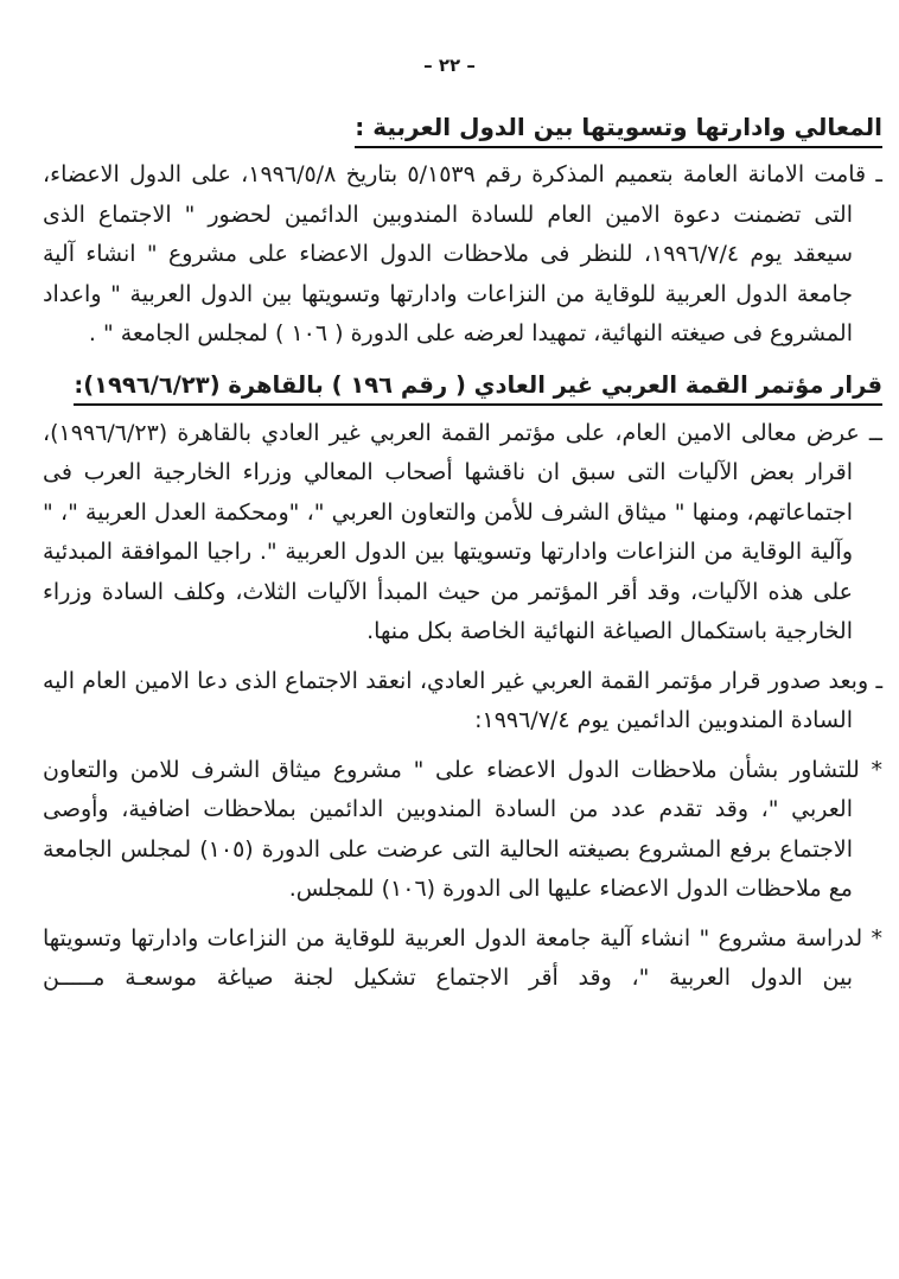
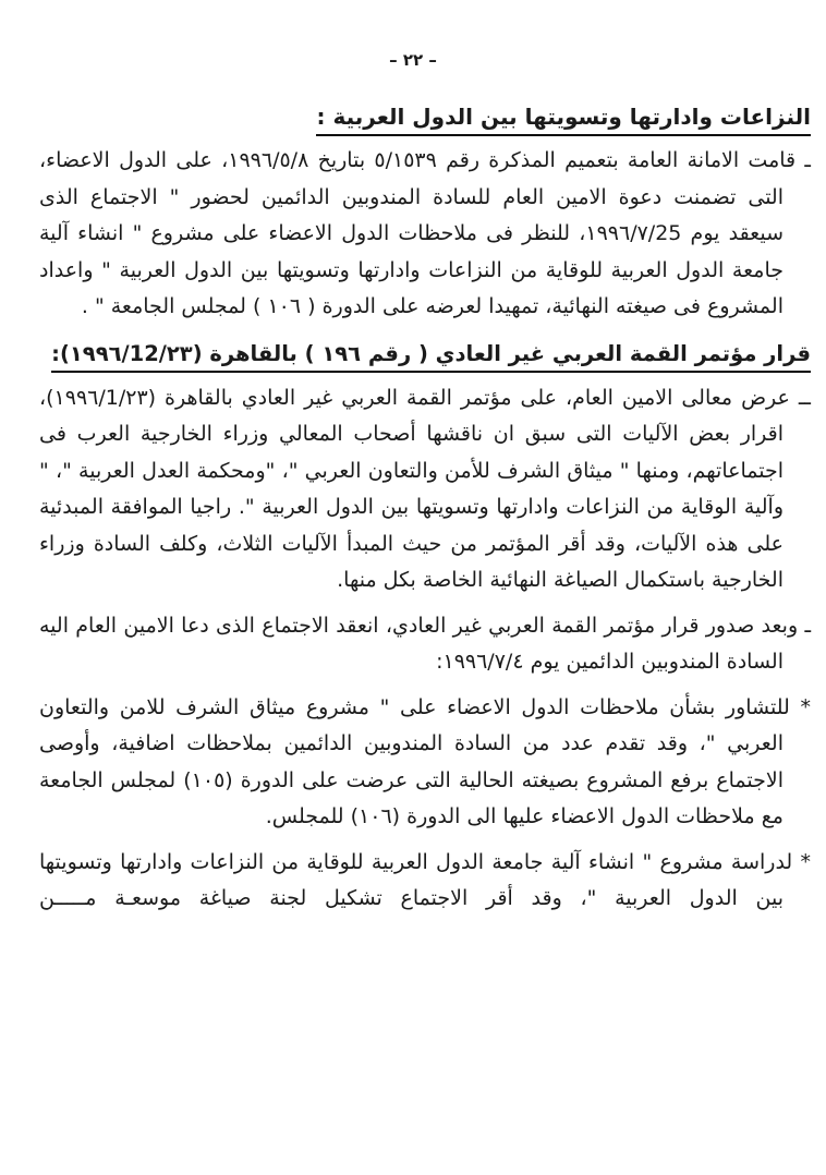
  – ٢٢ –
- المعالي وادارتها وتسويتها بين الدول العربية :
+ النزاعات وادارتها وتسويتها بين الدول العربية :
- ـ قامت الامانة العامة بتعميم المذكرة رقم ٥/١٥٣٩ بتاريخ ١٩٩٦/٥/٨، على الدول الاعضاء، التى تضمنت دعوة الامين العام للسادة المندوبين الدائمين لحضور " الاجتماع الذى سيعقد يوم ١٩٩٦/٧/٤، للنظر فى ملاحظات الدول الاعضاء على مشروع " انشاء آلية جامعة الدول العربية للوقاية من النزاعات وادارتها وتسويتها بين الدول العربية " واعداد المشروع فى صيغته النهائية، تمهيدا لعرضه على الدورة ( ١٠٦ ) لمجلس الجامعة " .
+ ـ قامت الامانة العامة بتعميم المذكرة رقم ٥/١٥٣٩ بتاريخ ١٩٩٦/٥/٨، على الدول الاعضاء، التى تضمنت دعوة الامين العام للسادة المندوبين الدائمين لحضور " الاجتماع الذى سيعقد يوم ١٩٩٦/٧/25، للنظر فى ملاحظات الدول الاعضاء على مشروع " انشاء آلية جامعة الدول العربية للوقاية من النزاعات وادارتها وتسويتها بين الدول العربية " واعداد المشروع فى صيغته النهائية، تمهيدا لعرضه على الدورة ( ١٠٦ ) لمجلس الجامعة " .
- قرار مؤتمر القمة العربي غير العادي ( رقم ١٩٦ ) بالقاهرة (١٩٩٦/٦/٢٣):
+ قرار مؤتمر القمة العربي غير العادي ( رقم ١٩٦ ) بالقاهرة (١٩٩٦/12/٢٣):
- ــ عرض معالى الامين العام، على مؤتمر القمة العربي غير العادي بالقاهرة (١٩٩٦/٦/٢٣)، اقرار بعض الآليات التى سبق ان ناقشها أصحاب المعالي وزراء الخارجية العرب فى اجتماعاتهم، ومنها " ميثاق الشرف للأمن والتعاون العربي "، "ومحكمة العدل العربية "، " وآلية الوقاية من النزاعات وادارتها وتسويتها بين الدول العربية ". راجيا الموافقة المبدئية على هذه الآليات، وقد أقر المؤتمر من حيث المبدأ الآليات الثلاث، وكلف السادة وزراء الخارجية باستكمال الصياغة النهائية الخاصة بكل منها.
+ ــ عرض معالى الامين العام، على مؤتمر القمة العربي غير العادي بالقاهرة (١٩٩٦/1/٢٣)، اقرار بعض الآليات التى سبق ان ناقشها أصحاب المعالي وزراء الخارجية العرب فى اجتماعاتهم، ومنها " ميثاق الشرف للأمن والتعاون العربي "، "ومحكمة العدل العربية "، " وآلية الوقاية من النزاعات وادارتها وتسويتها بين الدول العربية ". راجيا الموافقة المبدئية على هذه الآليات، وقد أقر المؤتمر من حيث المبدأ الآليات الثلاث، وكلف السادة وزراء الخارجية باستكمال الصياغة النهائية الخاصة بكل منها.
  ـ وبعد صدور قرار مؤتمر القمة العربي غير العادي، انعقد الاجتماع الذى دعا الامين العام اليه السادة المندوبين الدائمين يوم ١٩٩٦/٧/٤:
  * للتشاور بشأن ملاحظات الدول الاعضاء على " مشروع ميثاق الشرف للامن والتعاون العربي "، وقد تقدم عدد من السادة المندوبين الدائمين بملاحظات اضافية، وأوصى الاجتماع برفع المشروع بصيغته الحالية التى عرضت على الدورة (١٠٥) لمجلس الجامعة مع ملاحظات الدول الاعضاء عليها الى الدورة (١٠٦) للمجلس.
  * لدراسة مشروع " انشاء آلية جامعة الدول العربية للوقاية من النزاعات وادارتها وتسويتها بين الدول العربية "، وقد أقر الاجتماع تشكيل لجنة صياغة موسعـة مـــــن
